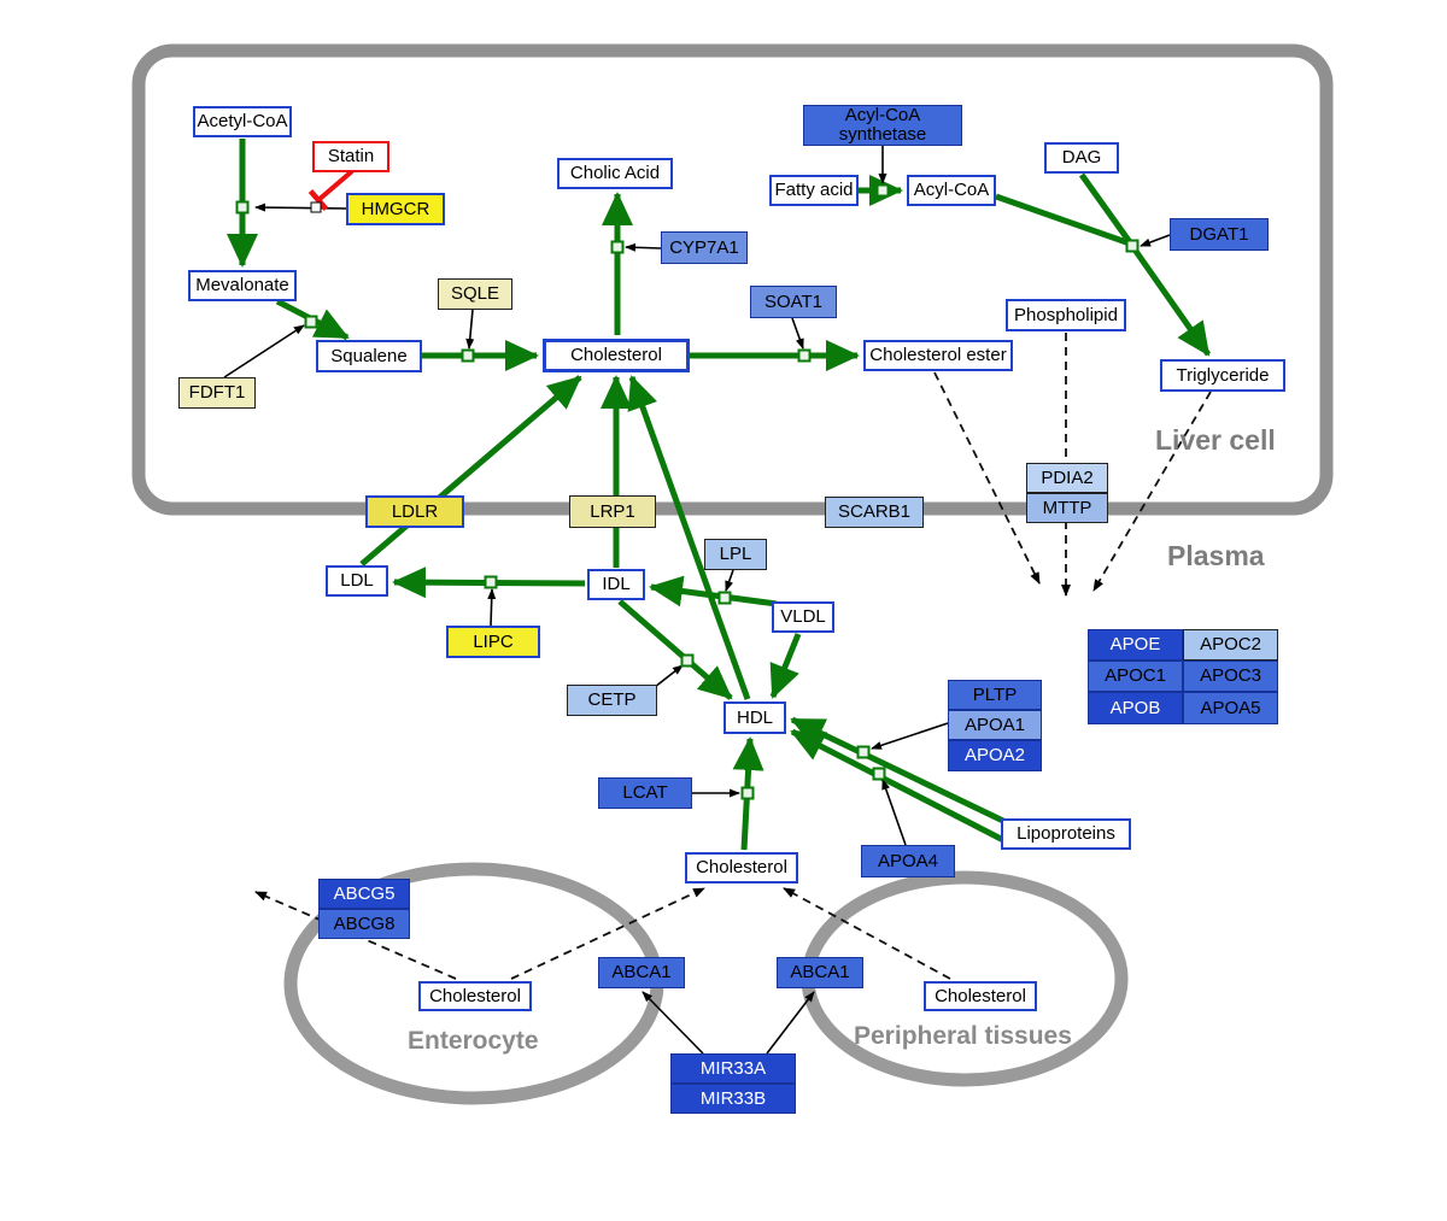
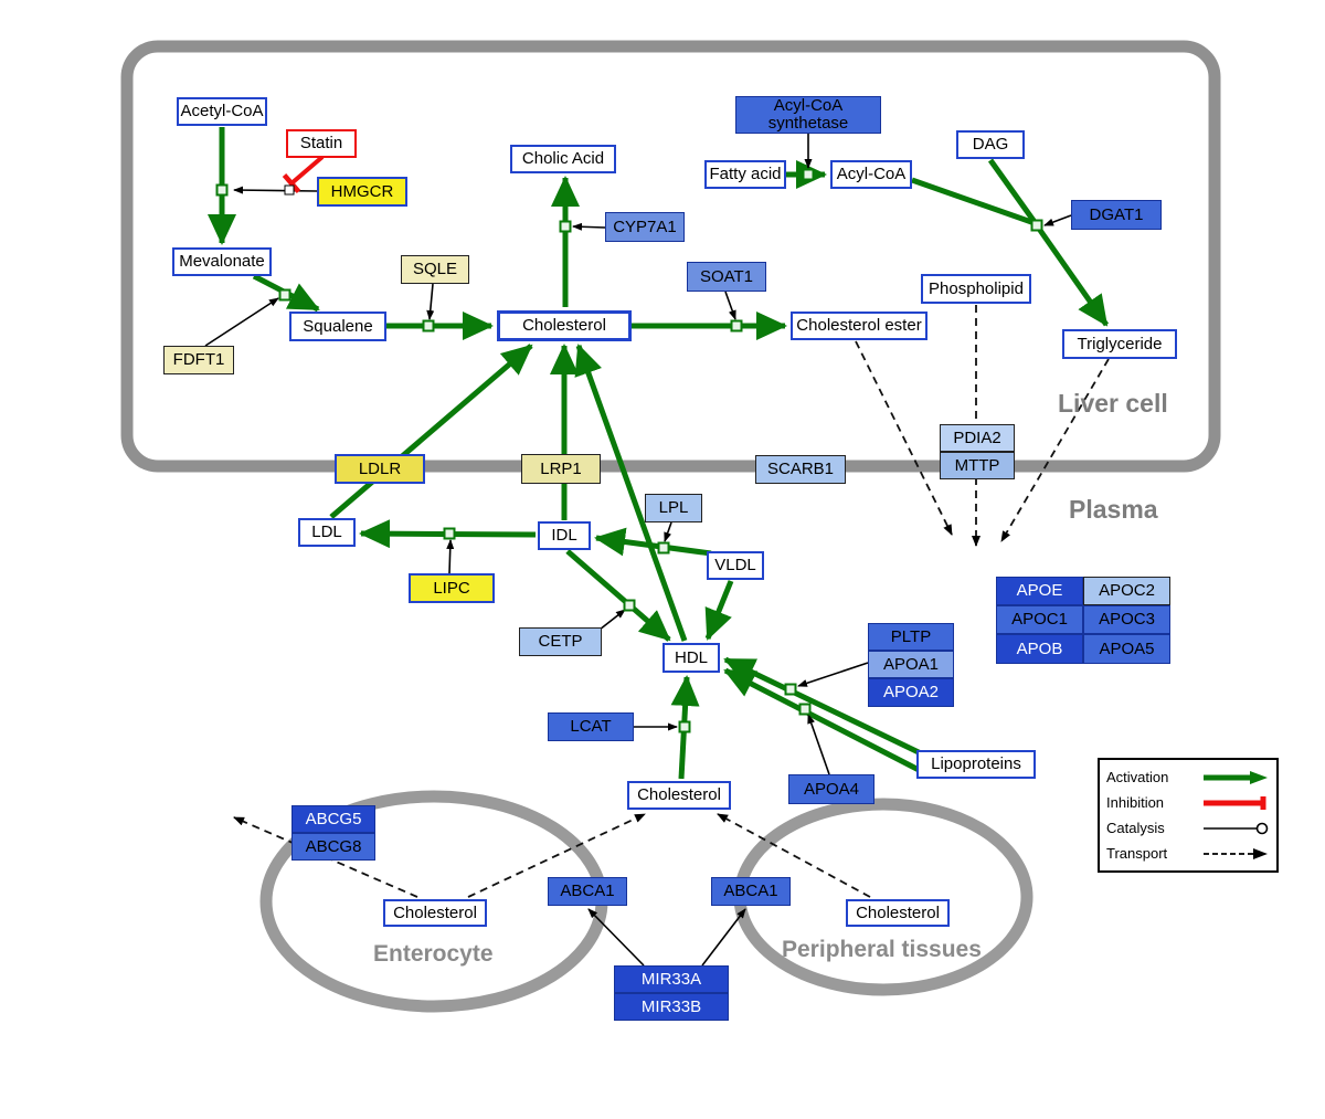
  Liver cell
  Plasma
  Enterocyte
  Peripheral tissues
  Acetyl-CoA
  Statin
  HMGCR
  Mevalonate
  SQLE
  FDFT1
  Squalene
  Cholesterol
  Cholic Acid
  CYP7A1
  SOAT1
  Cholesterol ester
  Acyl-CoA synthetase
  Fatty acid
  Acyl-CoA
  DAG
  DGAT1
  Phospholipid
  Triglyceride
  PDIA2
  MTTP
  LDLR
  LRP1
  SCARB1
  LDL
  IDL
  LPL
  VLDL
  LIPC
  CETP
  HDL
  PLTP
  APOA1
  APOA2
  APOE
  APOC2
  APOC1
  APOC3
  APOB
  APOA5
  LCAT
  Cholesterol
  APOA4
  Lipoproteins
  ABCG5
  ABCG8
  Cholesterol
  ABCA1
  ABCA1
  Cholesterol
  MIR33A
  MIR33B
+ Activation
+ Inhibition
+ Catalysis
+ Transport
